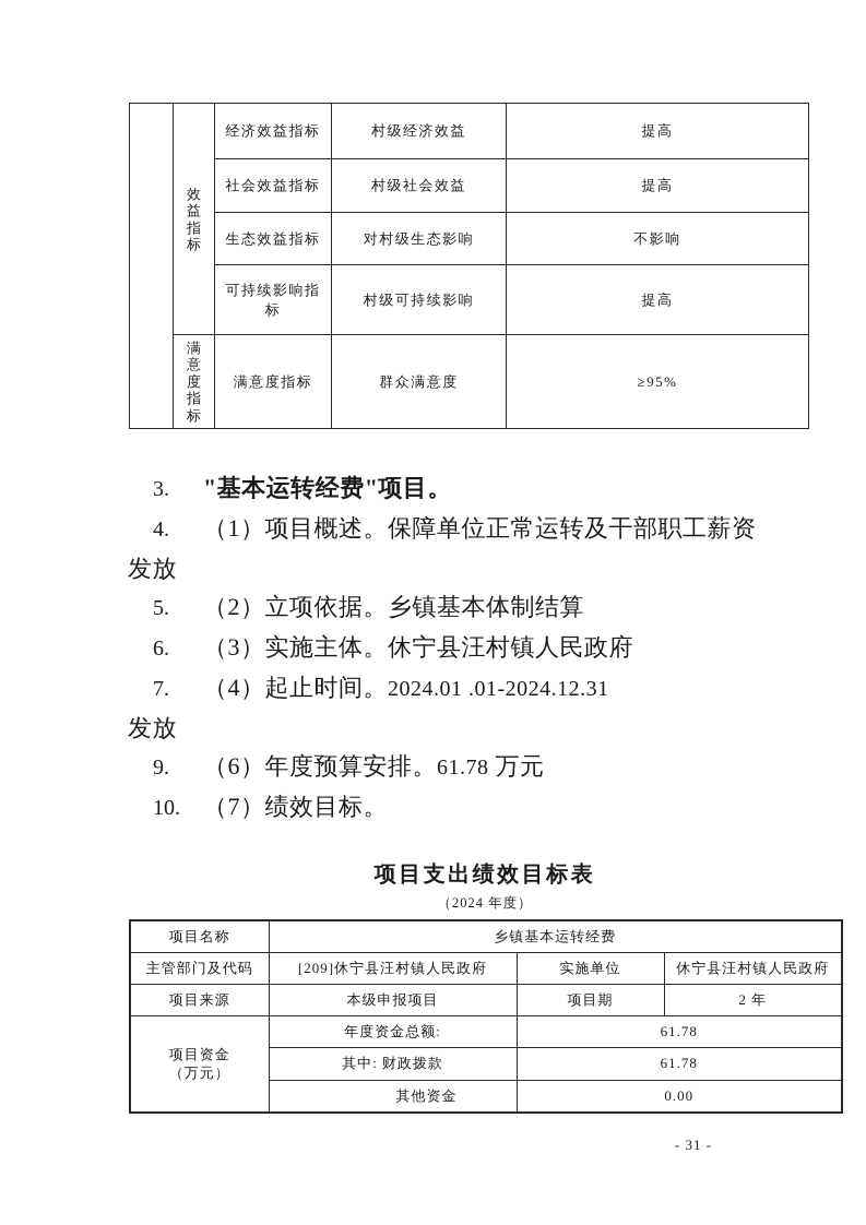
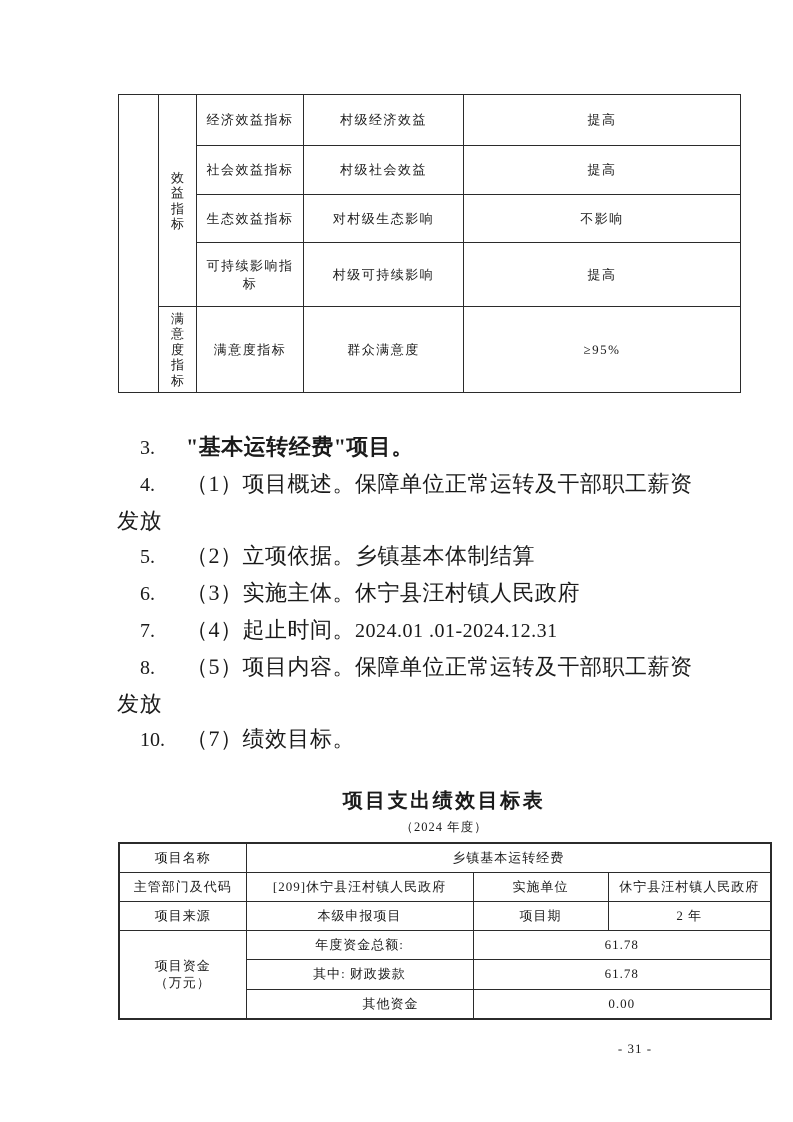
  	效益指标	经济效益指标	村级经济效益	提高
  社会效益指标	村级社会效益	提高
  生态效益指标	对村级生态影响	不影响
  可持续影响指 标	村级可持续影响	提高
  满意度指标	满意度指标	群众满意度	≥95%
  3. "基本运转经费"项目。
  4. （1）项目概述。保障单位正常运转及干部职工薪资
  发放
  5. （2）立项依据。乡镇基本体制结算
  6. （3）实施主体。休宁县汪村镇人民政府
  7. （4）起止时间。2024.01 .01-2024.12.31
+ 8. （5）项目内容。保障单位正常运转及干部职工薪资
  发放
- 9. （6）年度预算安排。61.78 万元
  10. （7）绩效目标。
  项目支出绩效目标表
  （2024 年度）
  项目名称	乡镇基本运转经费
  主管部门及代码	[209]休宁县汪村镇人民政府	实施单位	休宁县汪村镇人民政府
  项目来源	本级申报项目	项目期	2 年
  项目资金 （万元）	年度资金总额:	61.78
  其中: 财政拨款	61.78
  其他资金	0.00
  - 31 -
